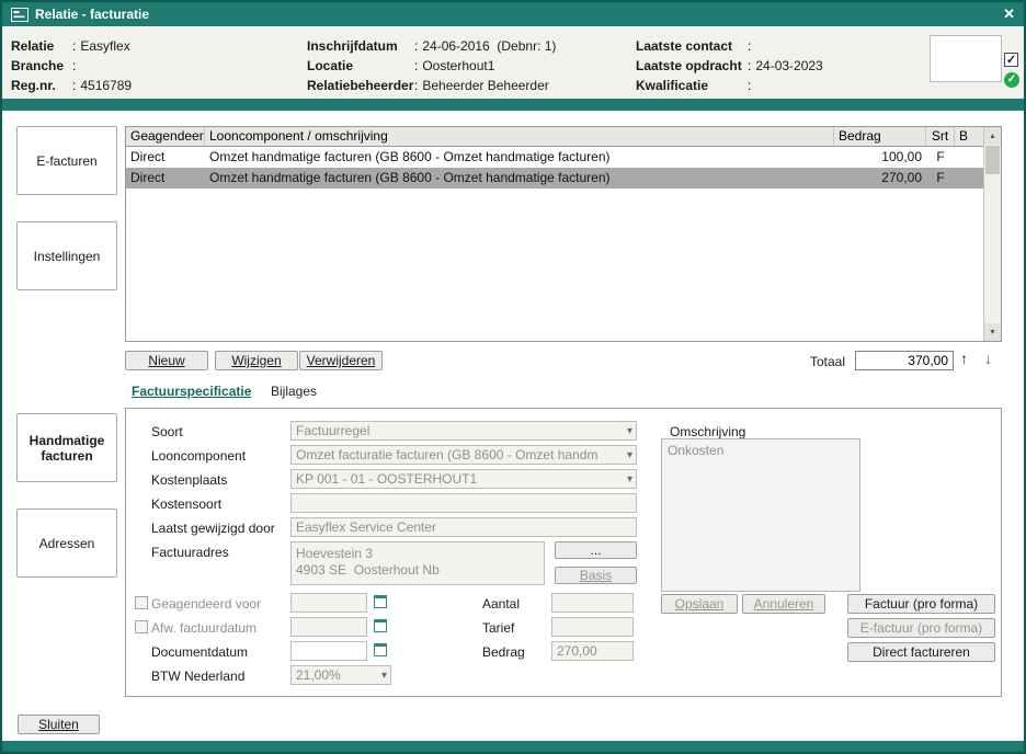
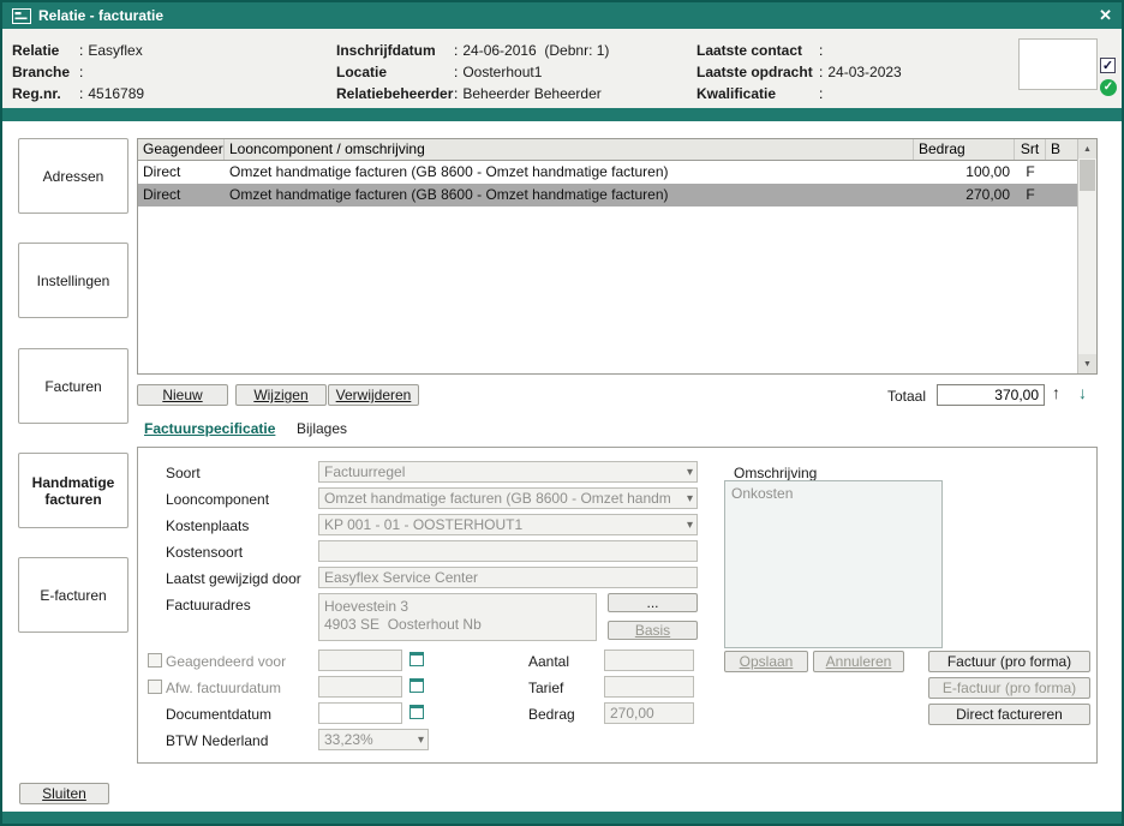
  Relatie - facturatie
  ✕
  Relatie
  :
  Easyflex
  Branche
  :
  Reg.nr.
  :
  4516789
  Inschrijfdatum
  :
  24-06-2016 (Debnr: 1)
  Locatie
  :
  Oosterhout1
  Relatiebeheerder
  :
  Beheerder Beheerder
  Laatste contact
  :
  Laatste opdracht
  :
  24-03-2023
  Kwalificatie
  :
  ✓
  ✓
- E-facturen
+ Adressen
  Instellingen
+ Facturen
  Handmatige facturen
- Adressen
+ E-facturen
  Geagendeer
  Looncomponent / omschrijving
  Bedrag
  Srt
  B
  Direct
  Omzet handmatige facturen (GB 8600 - Omzet handmatige facturen)
  100,00
  F
  Direct
  Omzet handmatige facturen (GB 8600 - Omzet handmatige facturen)
  270,00
  F
  Nieuw
  Wijzigen
  Verwijderen
  Totaal
  370,00
  ↑
  ↓
  Factuurspecificatie
  Bijlages
  Soort
  Factuurregel
  ▾
  Looncomponent
- Omzet facturatie facturen (GB 8600 - Omzet handm
+ Omzet handmatige facturen (GB 8600 - Omzet handm
  ▾
  Kostenplaats
  KP 001 - 01 - OOSTERHOUT1
  ▾
  Kostensoort
  Laatst gewijzigd door
  Easyflex Service Center
  Factuuradres
  Hoevestein 3
  4903 SE Oosterhout Nb
  ...
  Basis
  Geagendeerd voor
  Afw. factuurdatum
  Documentdatum
  BTW Nederland
- 21,00%
+ 33,23%
  ▾
  Aantal
  Tarief
  Bedrag
  270,00
  Omschrijving
  Onkosten
  Opslaan
  Annuleren
  Factuur (pro forma)
  E-factuur (pro forma)
  Direct factureren
  Sluiten
